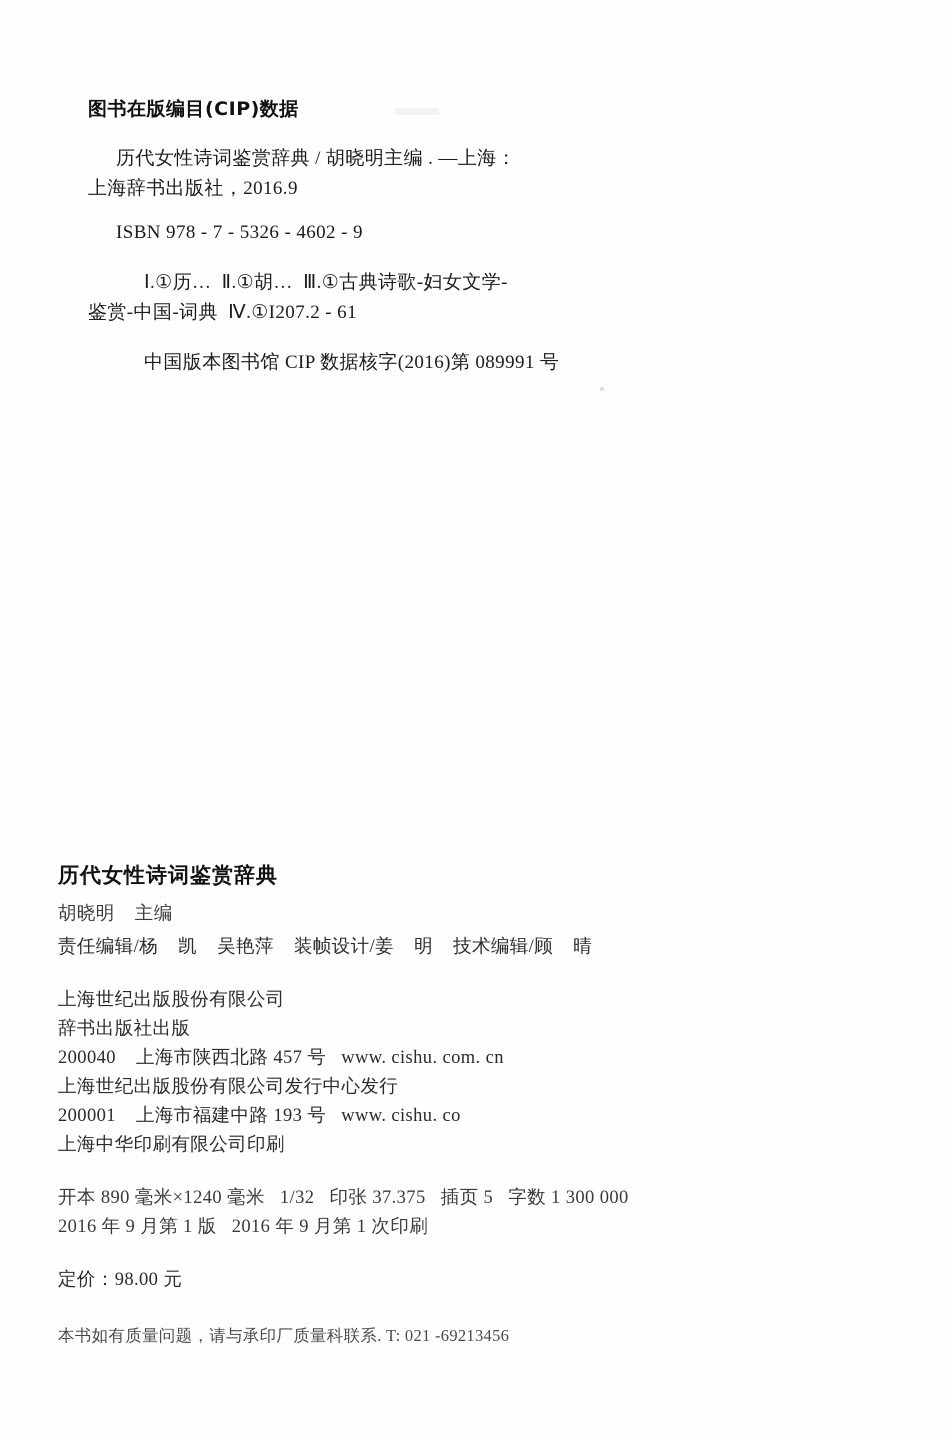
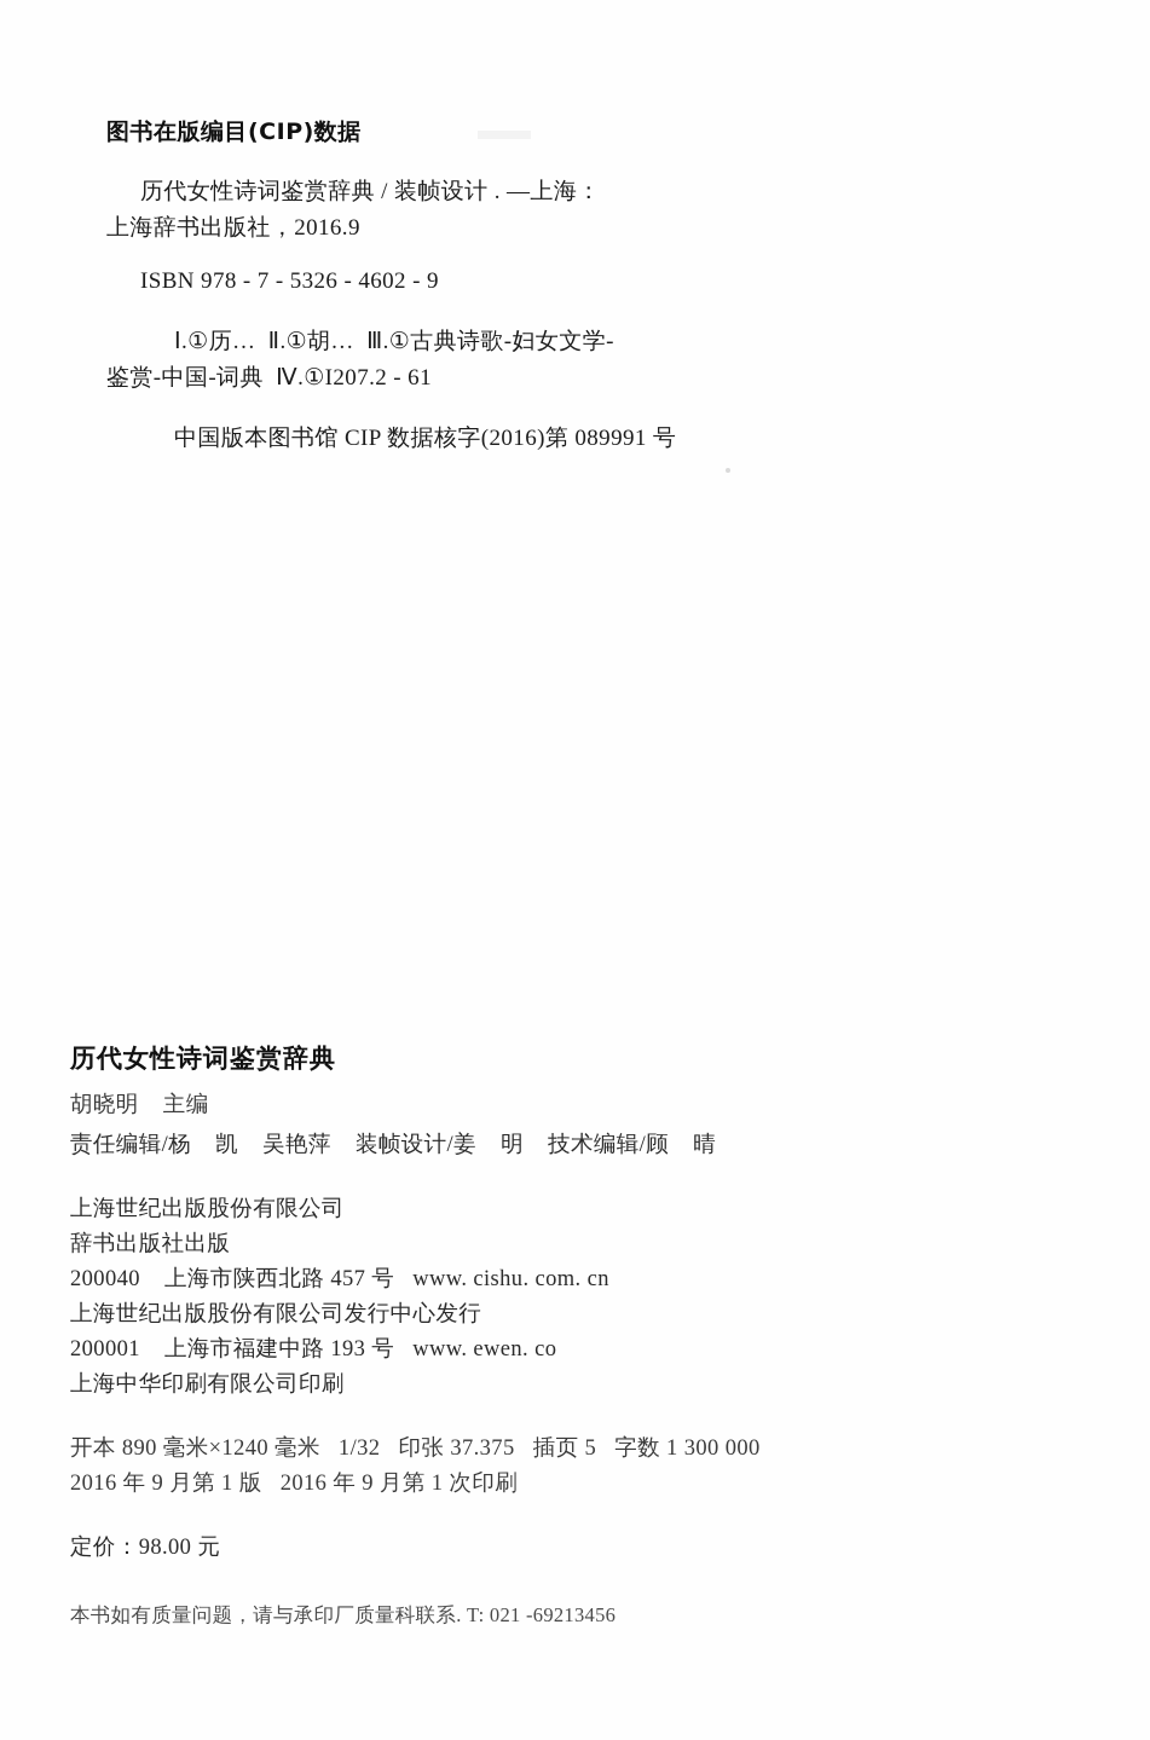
  图书在版编目(CIP)数据
- 历代女性诗词鉴赏辞典 / 胡晓明主编 . —上海：
+ 历代女性诗词鉴赏辞典 / 装帧设计 . —上海：
  上海辞书出版社，2016.9
  ISBN 978 - 7 - 5326 - 4602 - 9
  Ⅰ.①历… Ⅱ.①胡… Ⅲ.①古典诗歌-妇女文学-
  鉴赏-中国-词典 Ⅳ.①I207.2 - 61
  中国版本图书馆 CIP 数据核字(2016)第 089991 号
  历代女性诗词鉴赏辞典
  胡晓明 主编
  责任编辑/杨 凯 吴艳萍 装帧设计/姜 明 技术编辑/顾 晴
  上海世纪出版股份有限公司
  辞书出版社出版
  200040 上海市陕西北路 457 号 www. cishu. com. cn
  上海世纪出版股份有限公司发行中心发行
- 200001 上海市福建中路 193 号 www. cishu. co
+ 200001 上海市福建中路 193 号 www. ewen. co
  上海中华印刷有限公司印刷
  开本 890 毫米×1240 毫米 1/32 印张 37.375 插页 5 字数 1 300 000
  2016 年 9 月第 1 版 2016 年 9 月第 1 次印刷
  定价：98.00 元
  本书如有质量问题，请与承印厂质量科联系. T: 021 -69213456
